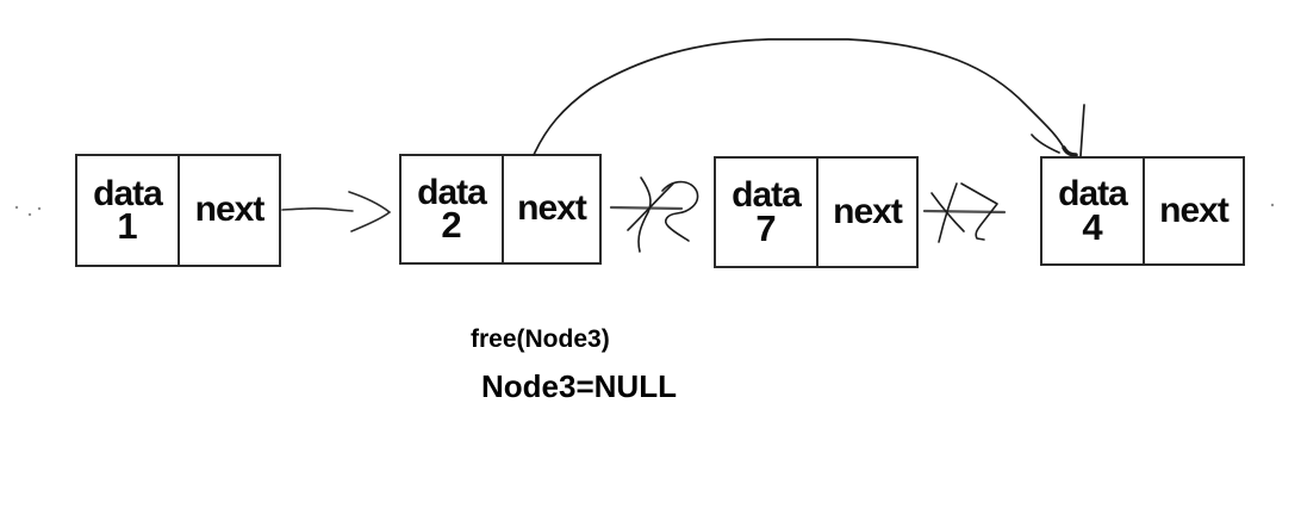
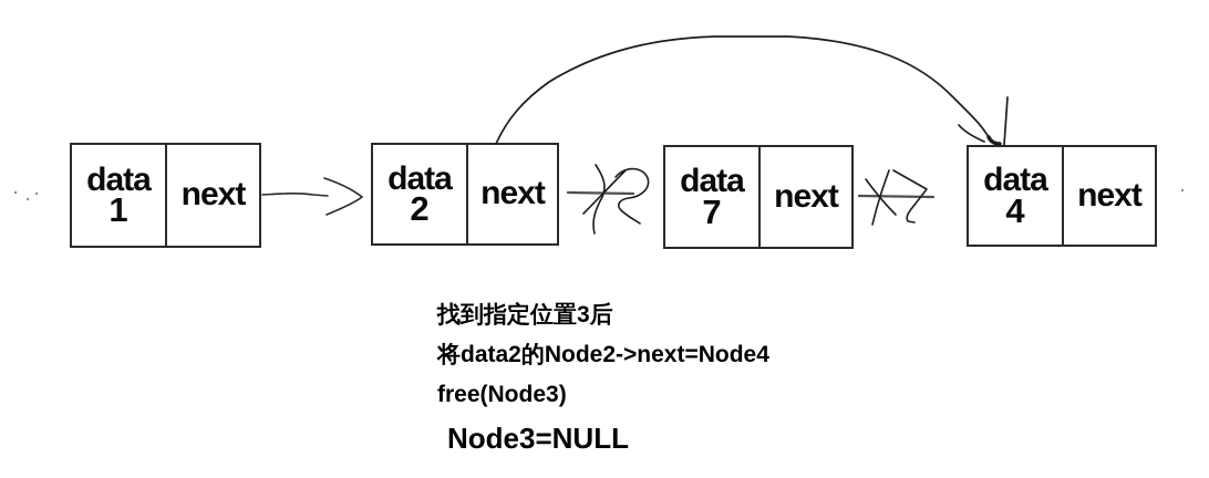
  data
  1
  next
  data
  2
  next
  data
  7
  next
  data
  4
  next
+ 找到指定位置3后
+ 将data2的Node2->next=Node4
  free(Node3)
  Node3=NULL
